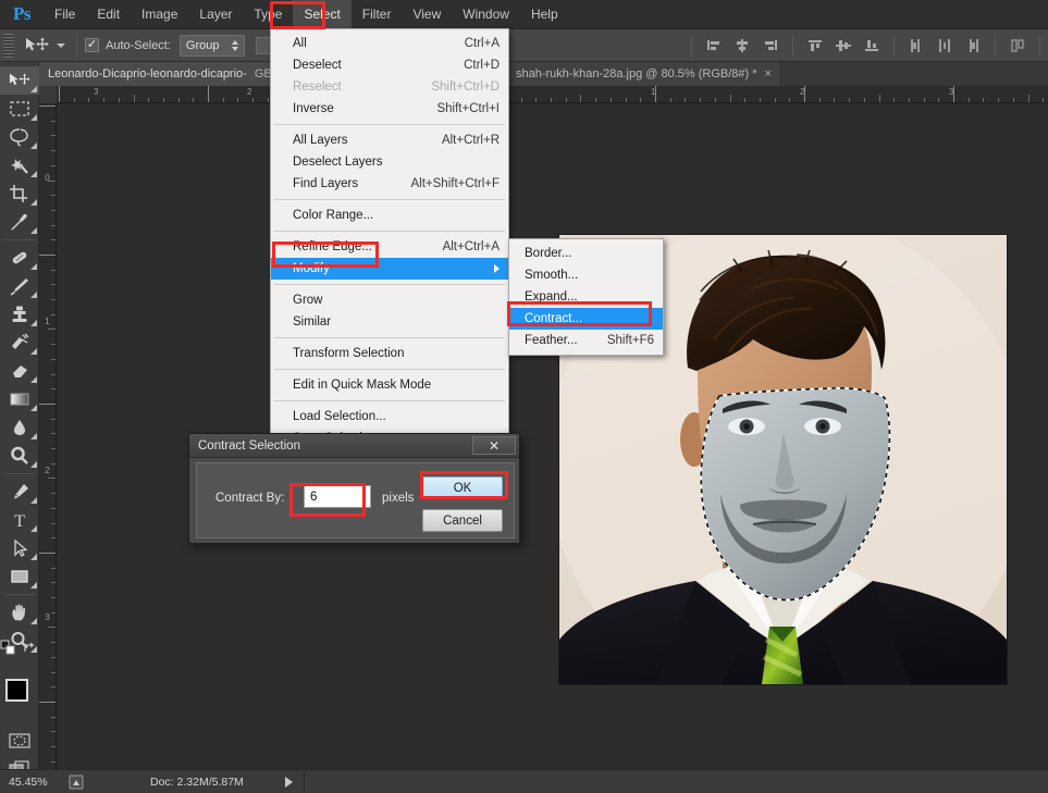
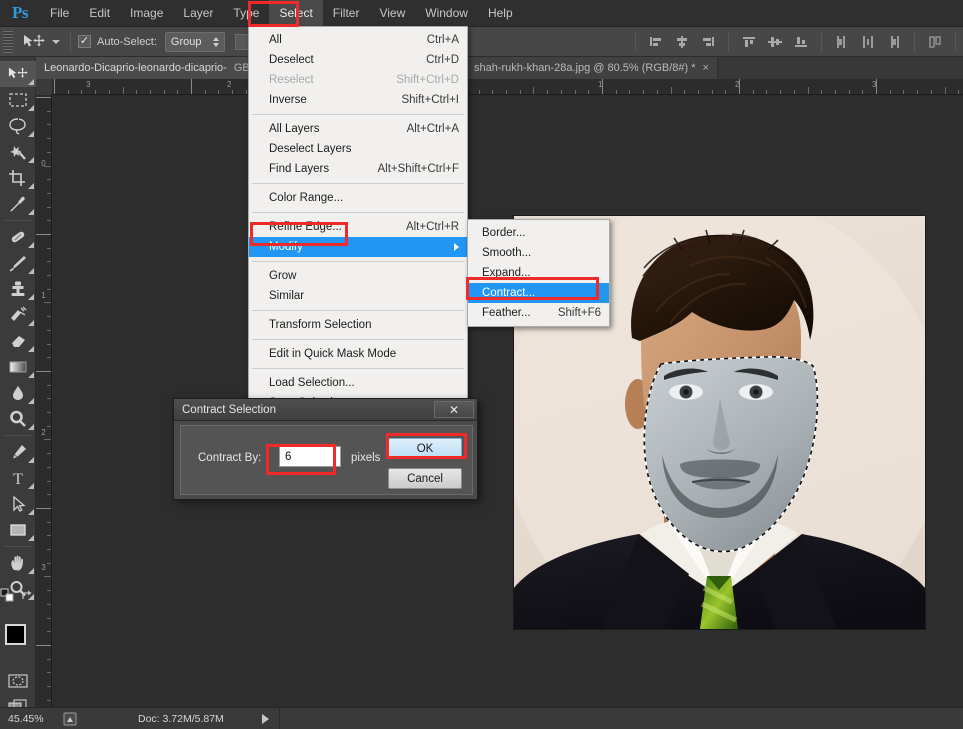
  Ps
  File
  Edit
  Image
  Layer
  Type
  Select
  Filter
  View
  Window
  Help
  ✓
  Auto-Select:
  Group
  Leonardo-Dicaprio-leonardo-dicaprio-
  shah-rukh-khan-28a.jpg @ 80.5% (RGB/8#) *
  ×
  T
  3
  2
  1
  2
  3
  All
  Ctrl+A
  Deselect
  Ctrl+D
  Reselect
  Shift+Ctrl+D
  Inverse
  Shift+Ctrl+I
  All Layers
- Alt+Ctrl+R
+ Alt+Ctrl+A
  Deselect Layers
  Find Layers
  Alt+Shift+Ctrl+F
  Color Range...
  Refine Edge...
- Alt+Ctrl+A
+ Alt+Ctrl+R
  Modify
  Grow
  Similar
  Transform Selection
  Edit in Quick Mask Mode
  Load Selection...
  Border...
  Smooth...
  Expand...
  Contract...
  Feather...
  Shift+F6
  Contract Selection
  ✕
  Contract By:
  6
  pixels
  OK
  Cancel
  45.45%
- Doc: 2.32M/5.87M
+ Doc: 3.72M/5.87M
